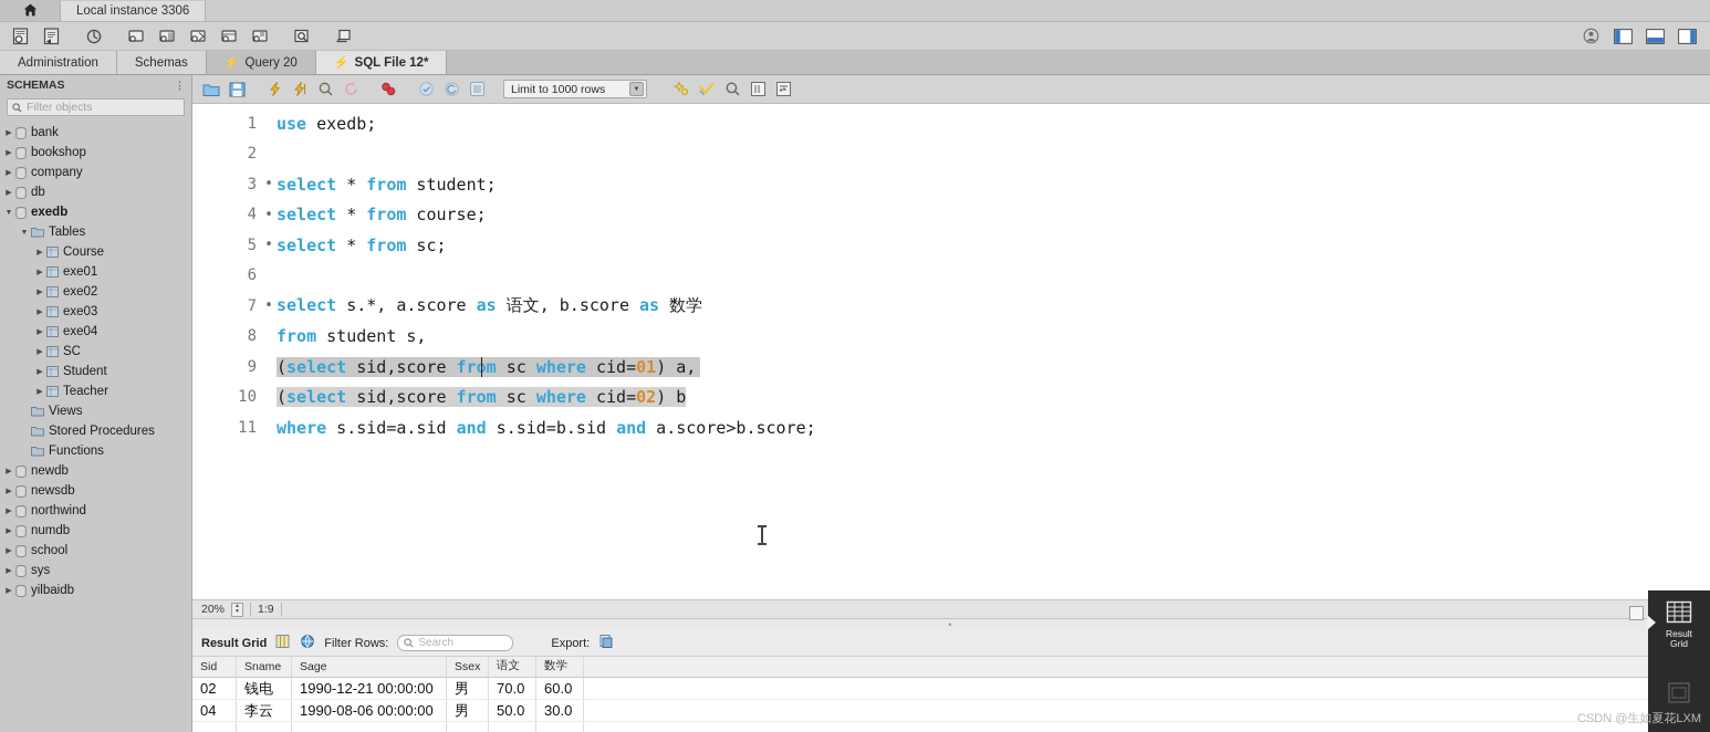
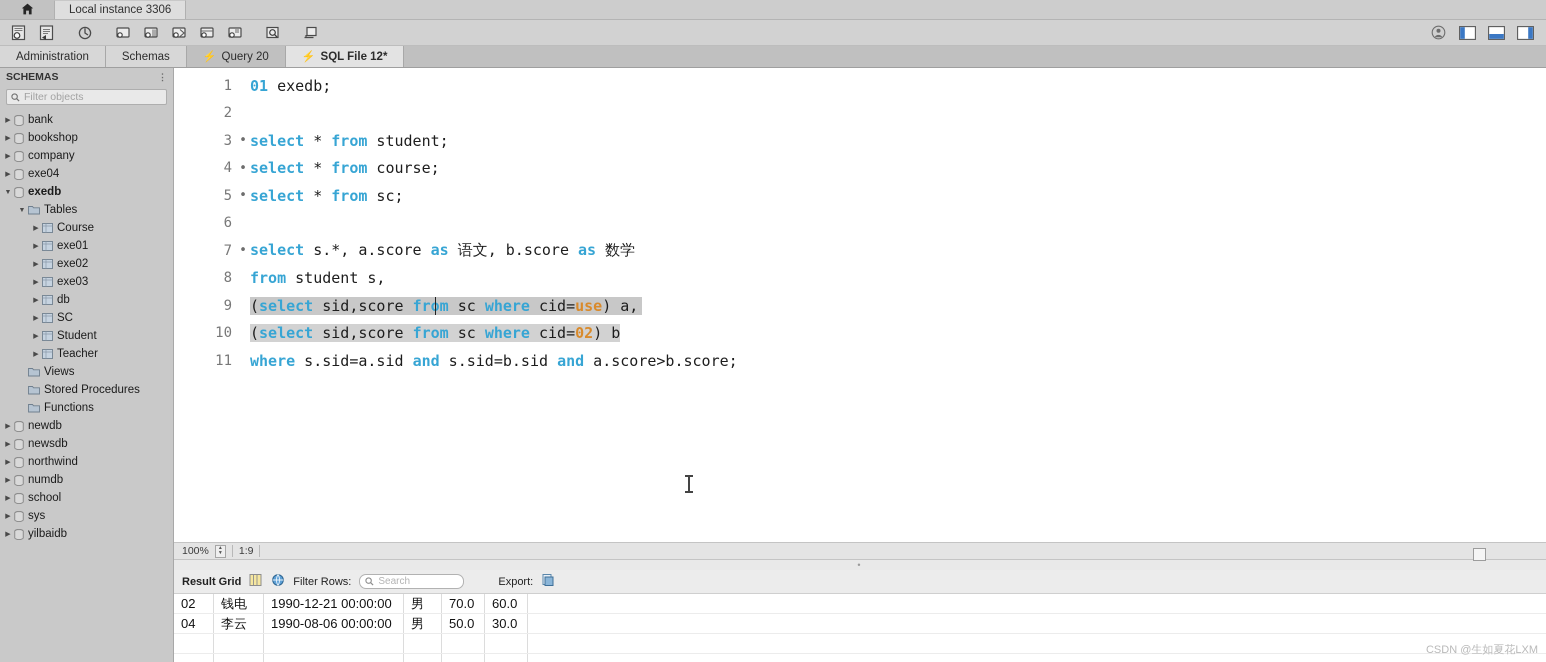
  Local instance 3306
  Administration
  Schemas
  ⚡
  Query 20
  ⚡
  SQL File 12*
  SCHEMAS
  ⋮
  Filter objects
  bank
  bookshop
  company
- db
+ exe04
  exedb
  Tables
  Course
  exe01
  exe02
  exe03
- exe04
+ db
  SC
  Student
  Teacher
  Views
  Stored Procedures
  Functions
  newdb
  newsdb
  northwind
  numdb
  school
  sys
  yilbaidb
- Limit to 1000 rows
  1
- use exedb;
+ 01 exedb;
  2
  3
  •
  select * from student;
  4
  •
  select * from course;
  5
  •
  select * from sc;
  6
  7
  •
  select s.*, a.score as 语文, b.score as 数学
  8
  from student s,
  9
- (select sid,score frm sc where cid=01) a,
+ (select sid,score frm sc where cid=use) a,
  10
  (select sid,score from sc where cid=02) b
  11
  where s.sid=a.sid and s.sid=b.sid and a.score>b.score;
- 20%
+ 100%
  1:9
  •
  Result Grid
  Filter Rows:
  Search
  Export:
- Sid
- Sname
- Sage
- Ssex
- 语文
- 数学
  02
  钱电
  1990-12-21 00:00:00
  男
  70.0
  60.0
  04
  李云
  1990-08-06 00:00:00
  男
  50.0
  30.0
- Result
- Grid
  CSDN @生如夏花LXM
